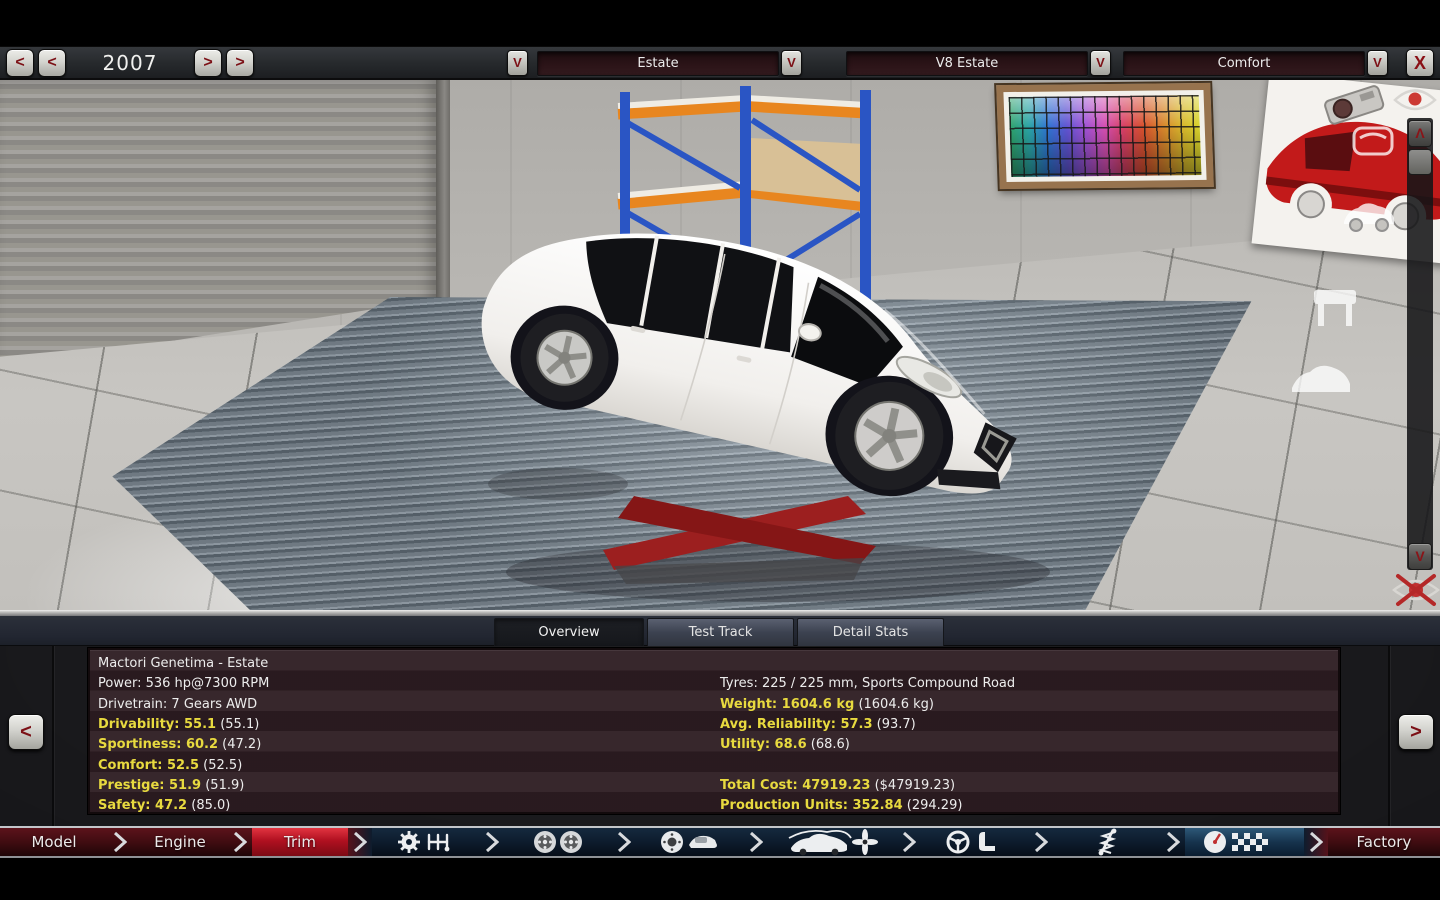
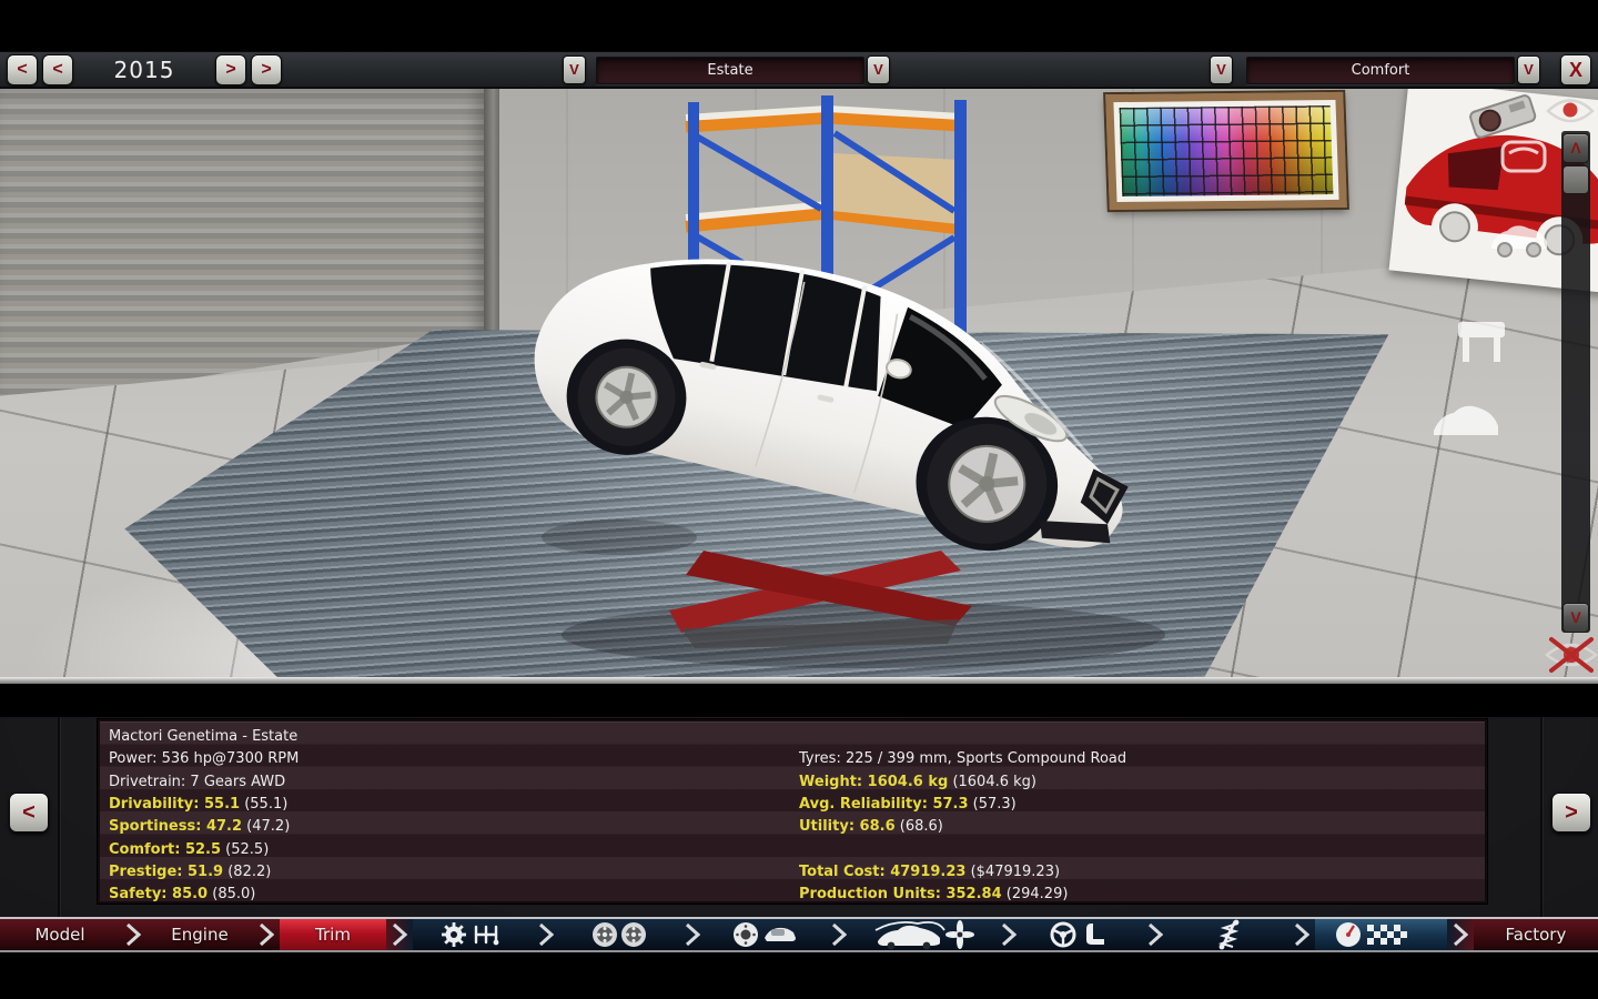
  <
  <
- 2007
+ 2015
  >
  >
  V
  Estate
  V
- V8 Estate
  V
  Comfort
  V
  X
  Λ
  V
- Overview
- Test Track
- Detail Stats
  Mactori Genetima - Estate
  Power: 536 hp@7300 RPM
  Drivetrain: 7 Gears AWD
  Drivability: 55.1 (55.1)
- Sportiness: 60.2 (47.2)
+ Sportiness: 47.2 (47.2)
  Comfort: 52.5 (52.5)
- Prestige: 51.9 (51.9)
+ Prestige: 51.9 (82.2)
- Safety: 47.2 (85.0)
+ Safety: 85.0 (85.0)
- Tyres: 225 / 225 mm, Sports Compound Road
+ Tyres: 225 / 399 mm, Sports Compound Road
  Weight: 1604.6 kg (1604.6 kg)
- Avg. Reliability: 57.3 (93.7)
+ Avg. Reliability: 57.3 (57.3)
  Utility: 68.6 (68.6)
  Total Cost: 47919.23 ($47919.23)
  Production Units: 352.84 (294.29)
  <
  >
  Model
  Engine
  Trim
  Factory
